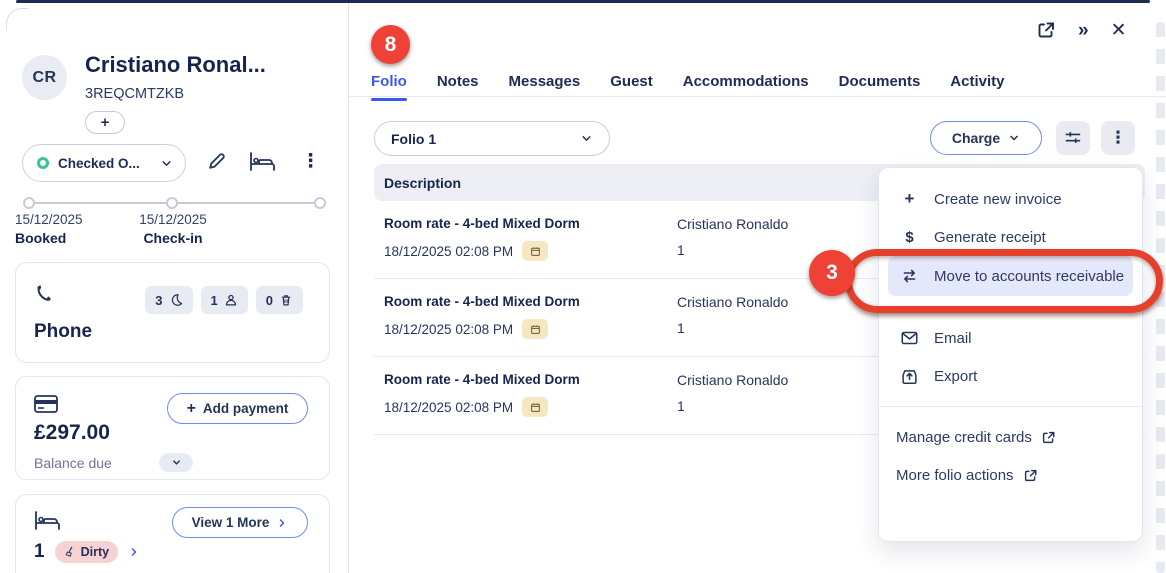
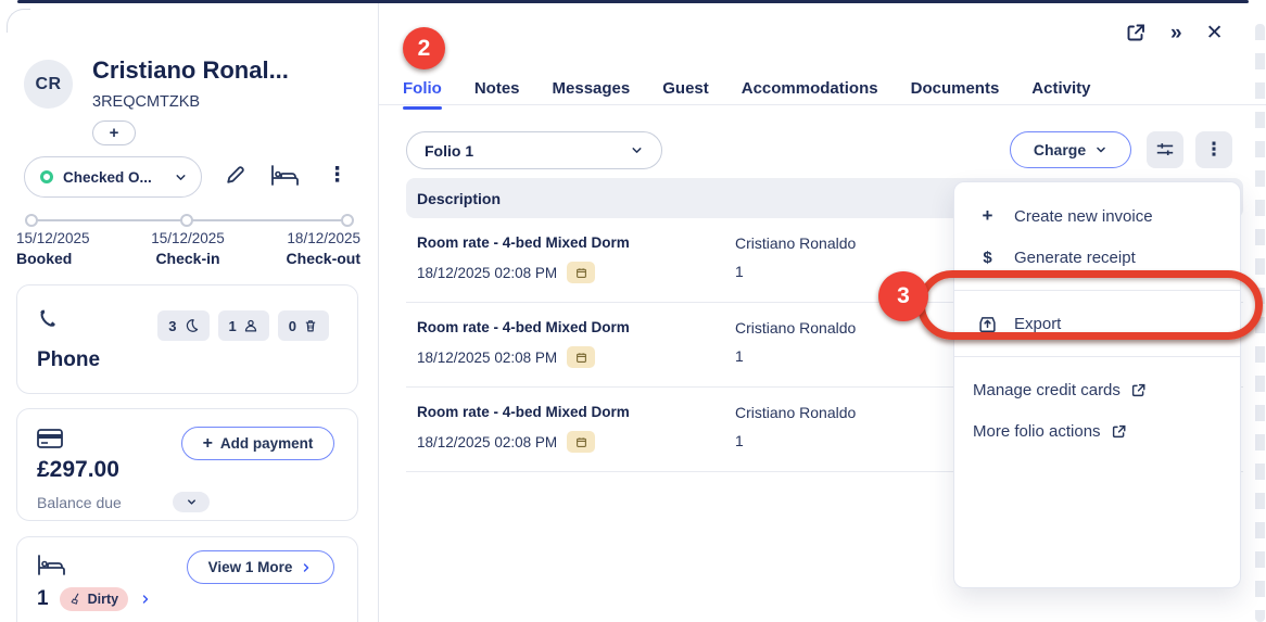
  CR
  Cristiano Ronal...
  3REQCMTZKB
  +
  Checked O...
  ⋮
  15/12/2025
  Booked
  15/12/2025
  Check-in
+ 18/12/2025
+ Check-out
  3
  1
  0
  Phone
  +
  Add payment
  £297.00
  Balance due
  View 1 More
  1
  Dirty
  »
  ✕
  Folio
  Notes
  Messages
  Guest
  Accommodations
  Documents
  Activity
  Folio 1
  Charge
  ⋮
  Description
  Room rate - 4-bed Mixed Dorm
  18/12/2025 02:08 PM
  Cristiano Ronaldo
  1
  Room rate - 4-bed Mixed Dorm
  18/12/2025 02:08 PM
  Cristiano Ronaldo
  1
  Room rate - 4-bed Mixed Dorm
  18/12/2025 02:08 PM
  Cristiano Ronaldo
  1
  +
  Create new invoice
  $
  Generate receipt
- Move to accounts receivable
- Email
  Export
  Manage credit cards
  More folio actions
- 8
+ 2
  3
